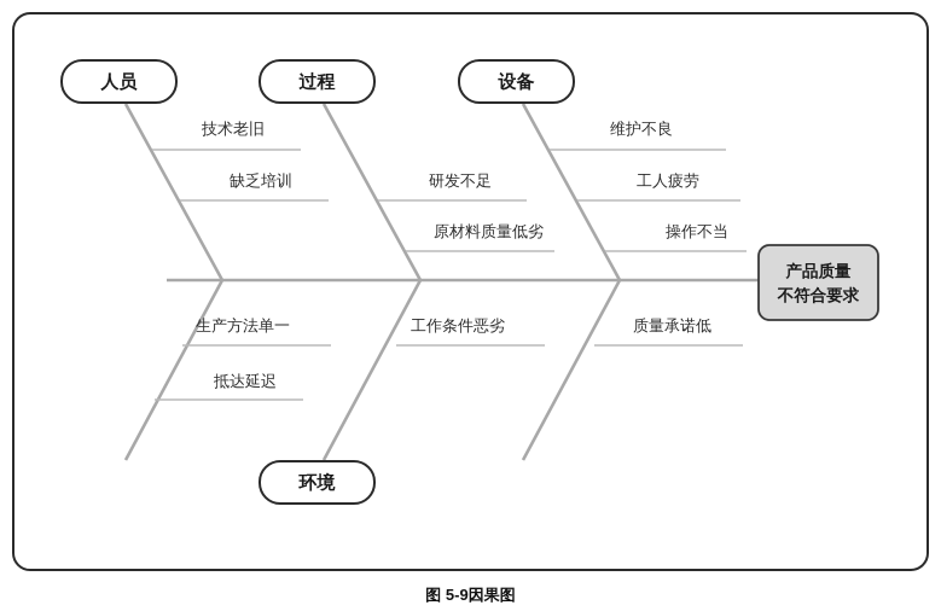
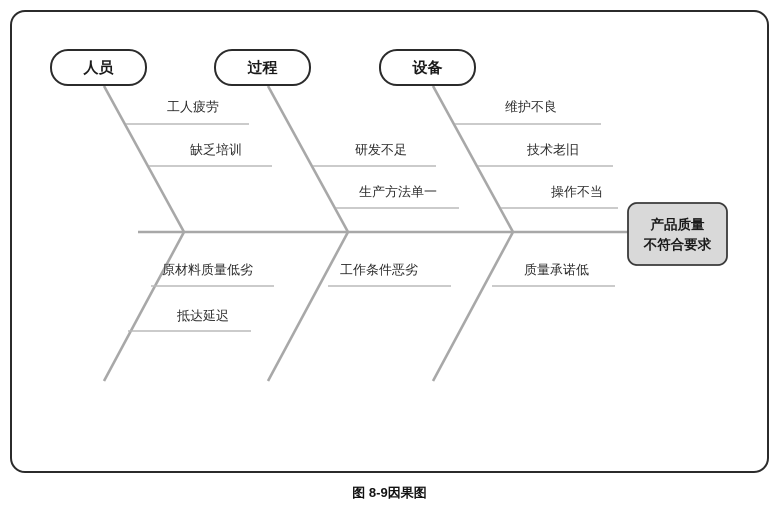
- 技术老旧
+ 工人疲劳
  缺乏培训
  研发不足
- 原材料质量低劣
+ 生产方法单一
  维护不良
- 工人疲劳
+ 技术老旧
  操作不当
- 生产方法单一
+ 原材料质量低劣
  抵达延迟
  工作条件恶劣
  质量承诺低
  人员
  过程
  设备
- 环境
  产品质量
  不符合要求
- 图 5-9因果图
+ 图 8-9因果图
